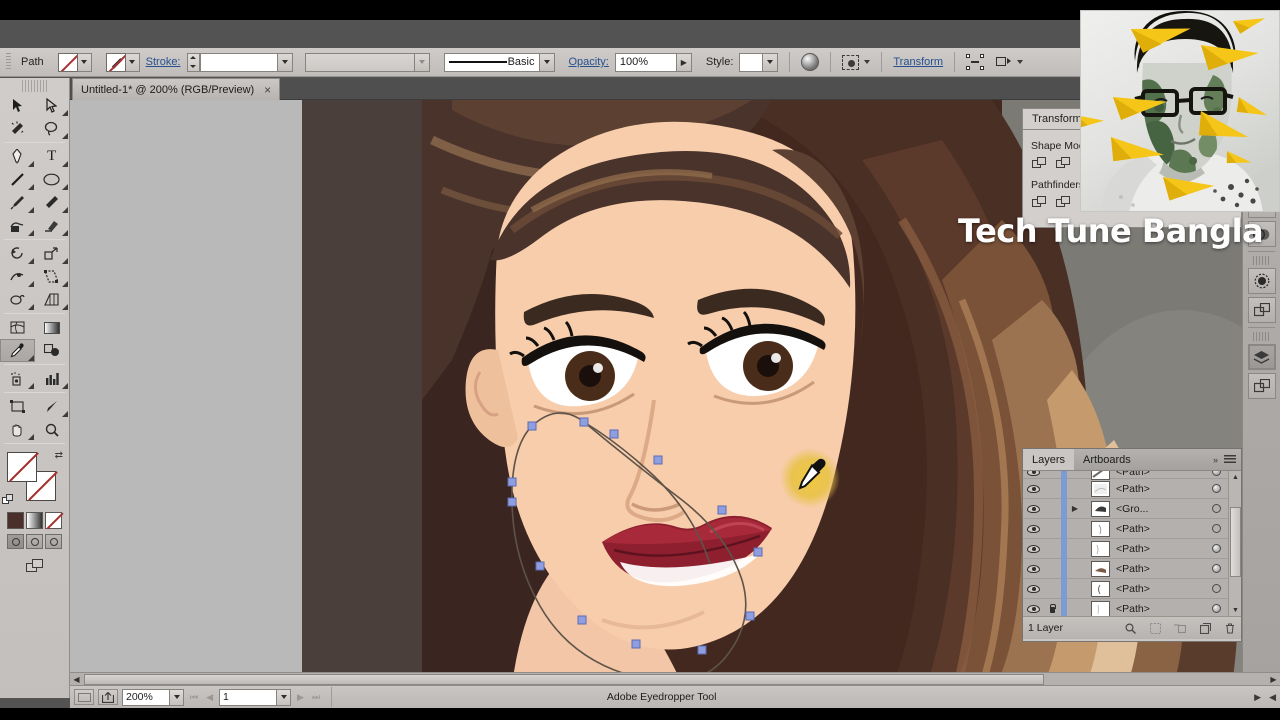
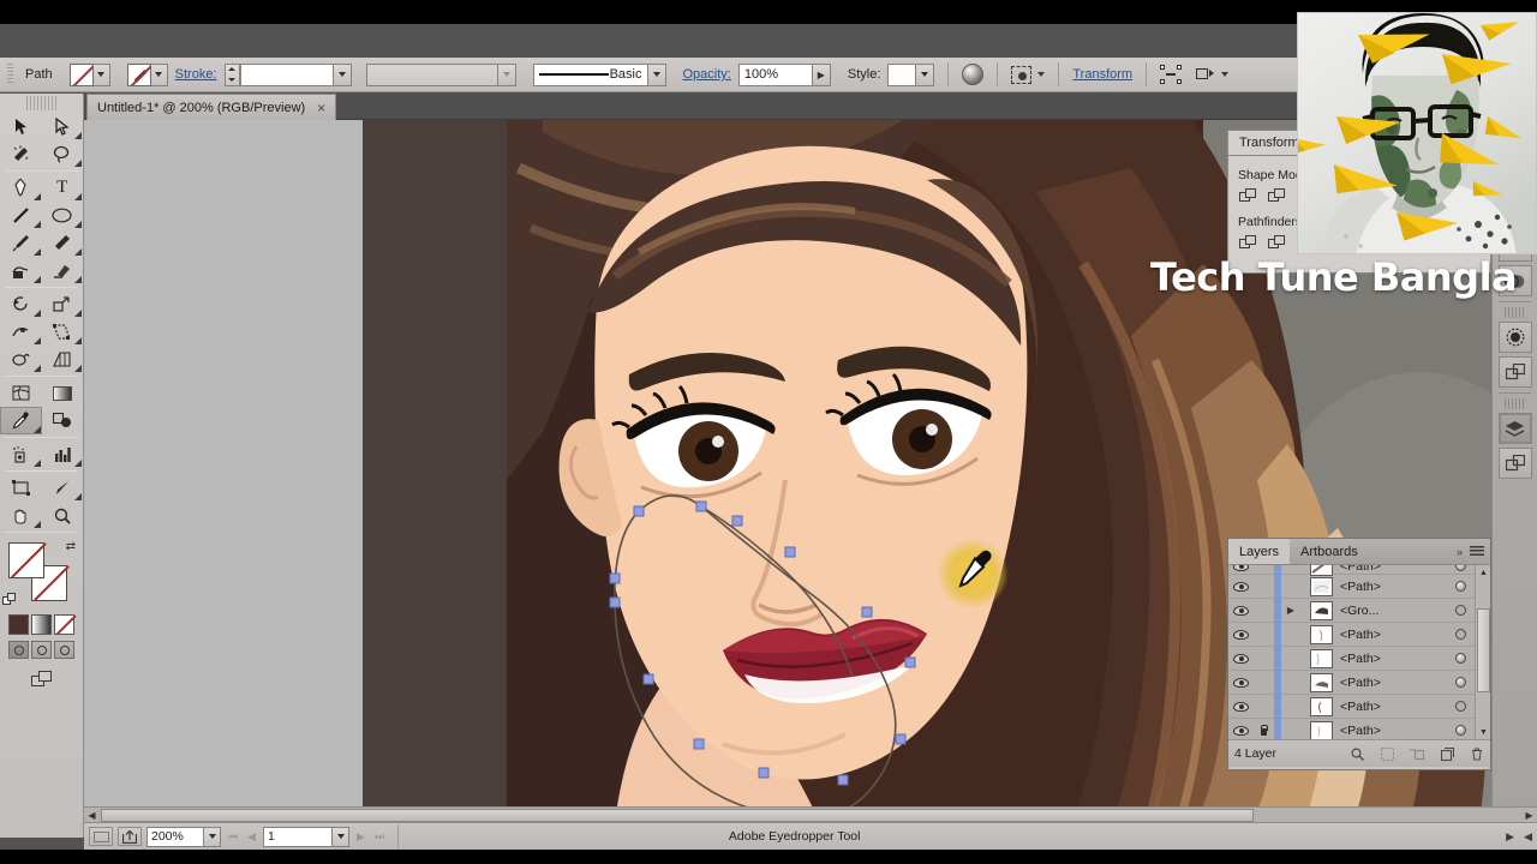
  Path
  Stroke:
  Basic
  Opacity:
  100%
  ▶
  Style:
  Transform
  Untitled-1* @ 200% (RGB/Preview)
  ×
  T
  ⇄
  Transform
  Pathfinder
  Layers
  Artboards
  »
  <Path>
  <Path>
  ▶
  <Gro...
  <Path>
  <Path>
  <Path>
  <Path>
  <Path>
- 1 Layer
+ 4 Layer
  ◀
  ▶
  200%
  ⏮
  ◀
  1
  ▶
  ⏭
  Adobe Eyedropper Tool
  ▶
  ◀
  Tech Tune Bangla
